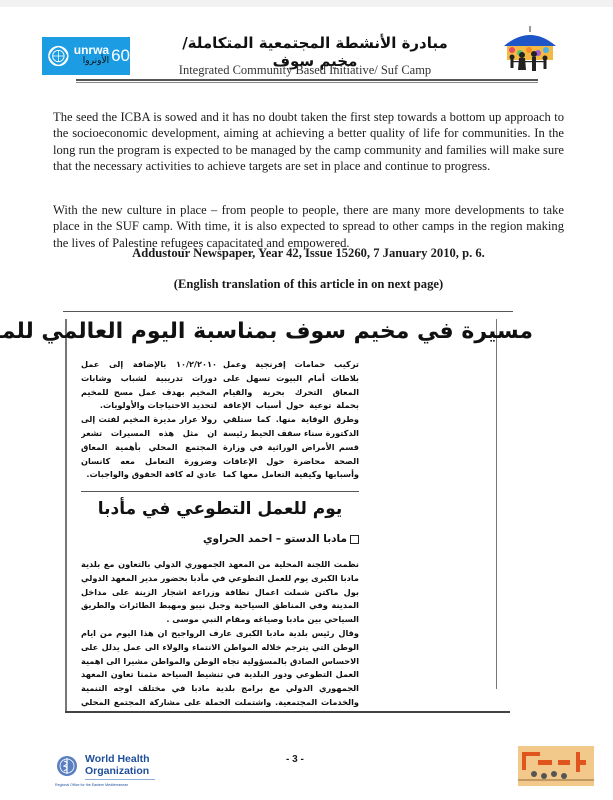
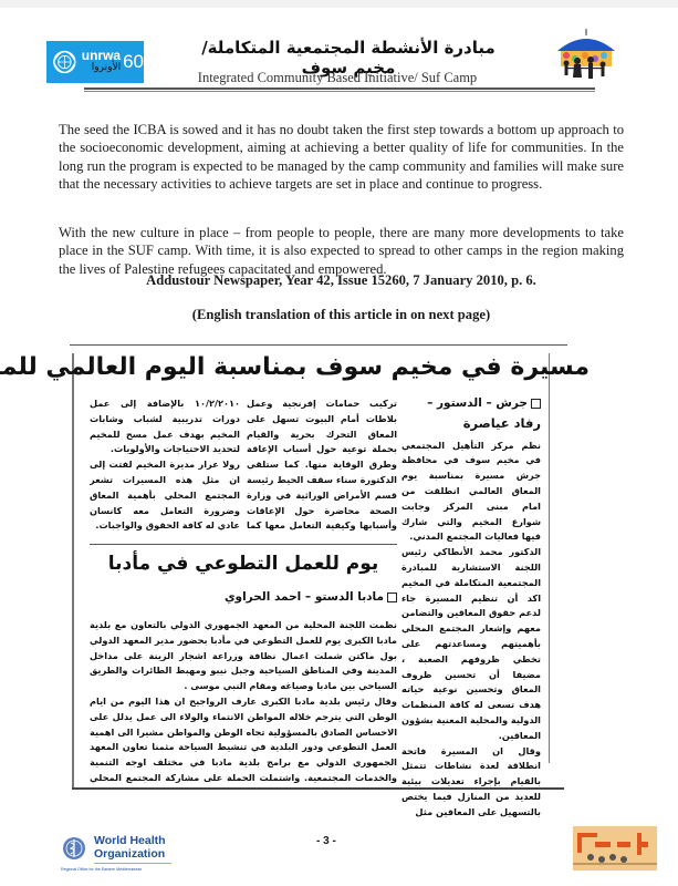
  unrwa
  الأونروا
  60
  مبادرة الأنشطة المجتمعية المتكاملة/ مخيم سوف
  Integrated Community Based Initiative/ Suf Camp
  The seed the ICBA is sowed and it has no doubt taken the first step towards a bottom up approach to the socioeconomic development, aiming at achieving a better quality of life for communities. In the long run the program is expected to be managed by the camp community and families will make sure that the necessary activities to achieve targets are set in place and continue to progress.
  With the new culture in place – from people to people, there are many more developments to take place in the SUF camp. With time, it is also expected to spread to other camps in the region making the lives of Palestine refugees capacitated and empowered.
  Addustour Newspaper, Year 42, Issue 15260, 7 January 2010, p. 6.
  (English translation of this article in on next page)
  مسيرة في مخيم سوف بمناسبة اليوم العالمي للم
+ جرش – الدستور –
+ رفاد عياصرة
+ نظم مركز التأهيل المجتمعي في مخيم سوف في محافظة جرش مسيرة بمناسبة يوم المعاق العالمي انطلقت من امام مبنى المركز وجابت شوارع المخيم والتي شارك فيها فعاليات المجتمع المدني.
+ الدكتور محمد الأنطاكي رئيس اللجنة الاستشارية للمبادرة المجتمعية المتكاملة في المخيم اكد أن تنظيم المسيرة جاء لدعم حقوق المعاقين والتضامن معهم وإشعار المجتمع المحلي بأهميتهم ومساعدتهم على تخطي ظروفهم الصعبة ، مضيفا أن تحسين ظروف المعاق وتحسين نوعية حياته هدف تسعى له كافة المنظمات الدولية والمحلية المعنية بشؤون المعاقين.
+ وقال ان المسيرة فاتحة انطلاقة لعدة نشاطات تتمثل بالقيام بإجراء تعديلات بيئية للعديد من المنازل فيما يختص بالتسهيل على المعاقين مثل
  تركيب حمامات إفرنجية وعمل بلاطات أمام البيوت تسهل على المعاق التحرك بحرية والقيام بحملة توعية حول أسباب الإعاقة وطرق الوقاية منها. كما ستلقي الدكتورة سناء سقف الحيط رئيسة قسم الأمراض الوراثية في وزارة الصحة محاضرة حول الإعاقات وأسبابها وكيفية التعامل معها كما
  ١٠/٢/٢٠١٠ بالإضافة إلى عمل دورات تدريبية لشباب وشابات المخيم بهدف عمل مسح للمخيم لتحديد الاحتياجات والأولويات.
  رولا عرار مديرة المخيم لفتت إلى ان مثل هذه المسيرات تشعر المجتمع المحلي بأهمية المعاق وضرورة التعامل معه كانسان عادي له كافة الحقوق والواجبات.
  يوم للعمل التطوعي في مأدبا
  مادبا الدستو – احمد الحراوي
  نظمت اللجنة المحلية من المعهد الجمهوري الدولي بالتعاون مع بلدية مادبا الكبرى يوم للعمل التطوعي في مأدبا بحضور مدير المعهد الدولي بول ماكتن شملت اعمال نظافة وزراعة اشجار الزينة على مداخل المدينة وفي المناطق السياحية وجبل نيبو ومهبط الطائرات والطريق السياحي بين مادبا وصياغه ومقام النبي موسى .
  وقال رئيس بلدية مادبا الكبرى عارف الرواجيح ان هذا اليوم من ايام الوطن التي يترجم خلاله المواطن الانتماء والولاء الى عمل يدلل على الاحساس الصادق بالمسؤولية تجاه الوطن والمواطن مشيرا الى اهمية العمل التطوعي ودور البلدية في تنشيط السياحة مثمنا تعاون المعهد الجمهوري الدولي مع برامج بلدية مادبا في مختلف اوجه التنمية والخدمات المجتمعية. واشتملت الحملة على مشاركة المجتمع المحلي
  World Health
  Organization
  - 3 -
